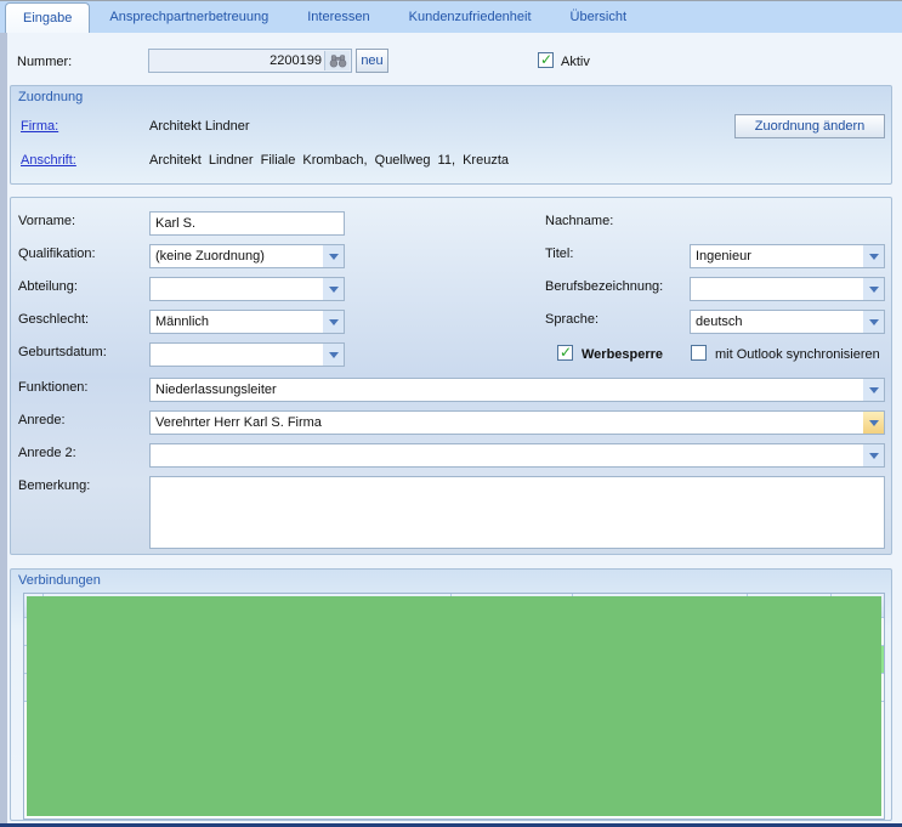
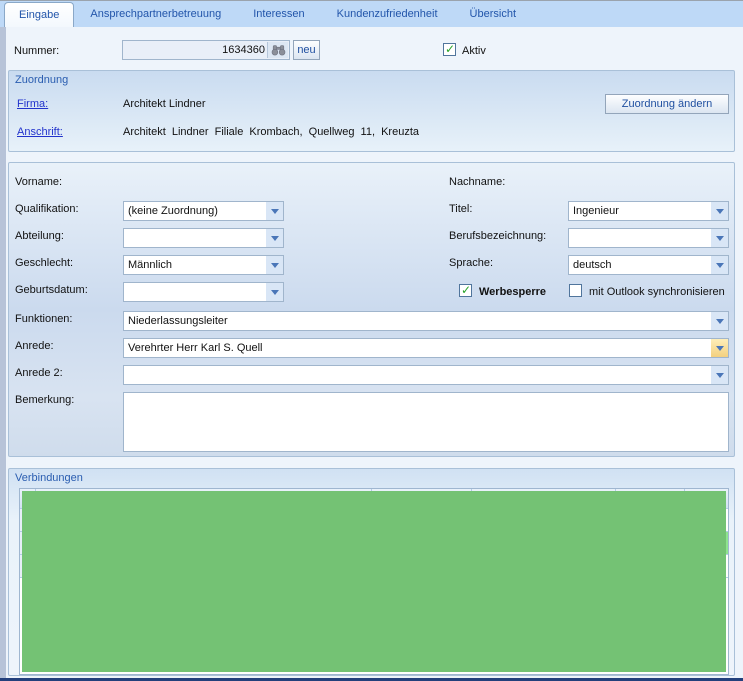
  Eingabe
  Ansprechpartnerbetreuung
  Interessen
  Kundenzufriedenheit
  Übersicht
  Nummer:
- 2200199
+ 1634360
  neu
  Aktiv
  Zuordnung
  Firma:
  Architekt Lindner
  Zuordnung ändern
  Anschrift:
  Architekt Lindner Filiale Krombach, Quellweg 11, Kreuzta
  Vorname:
- Karl S.
  Nachname:
  Qualifikation:
  (keine Zuordnung)
  Titel:
  Ingenieur
  Abteilung:
  Berufsbezeichnung:
  Geschlecht:
  Männlich
  Sprache:
  deutsch
  Geburtsdatum:
  Werbesperre
  mit Outlook synchronisieren
  Funktionen:
  Niederlassungsleiter
  Anrede:
- Verehrter Herr Karl S. Firma
+ Verehrter Herr Karl S. Quell
  Anrede 2:
  Bemerkung:
  Verbindungen
